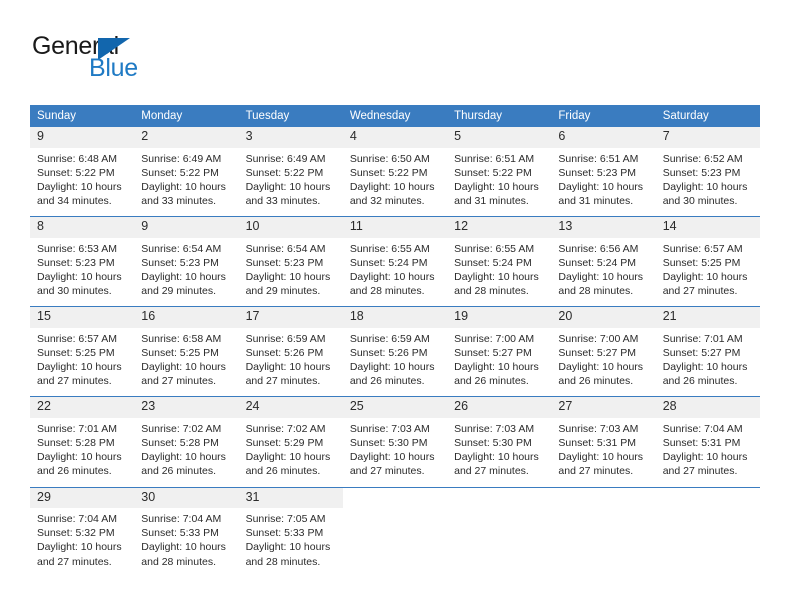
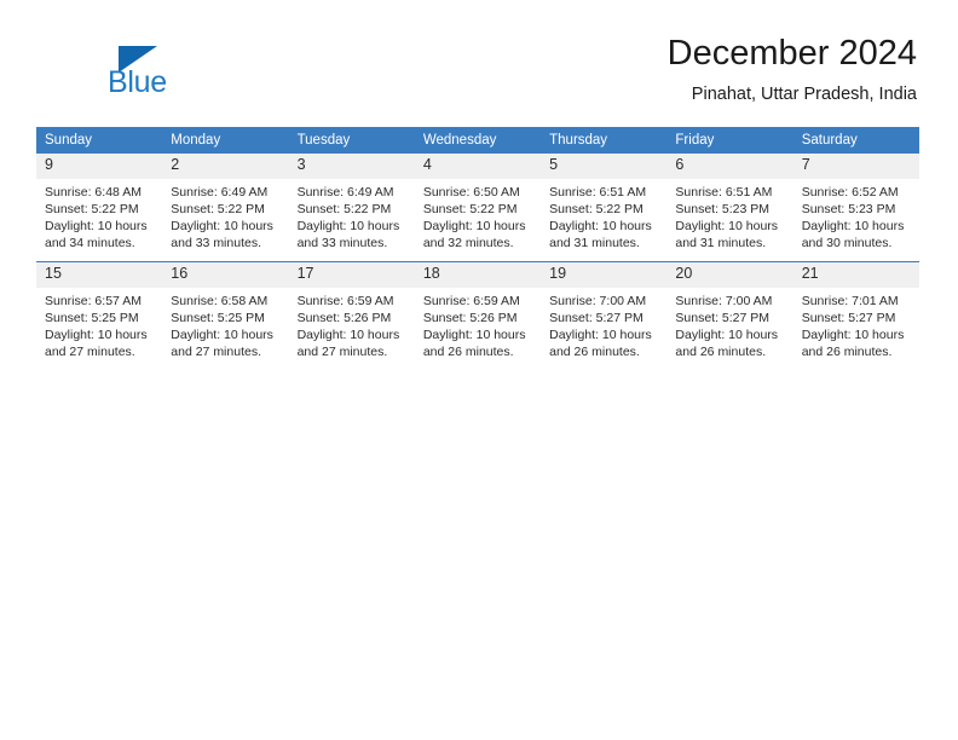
- General
  Blue
+ December 2024
+ Pinahat, Uttar Pradesh, India
  Sunday	Monday	Tuesday	Wednesday	Thursday	Friday	Saturday
  9 Sunrise: 6:48 AM Sunset: 5:22 PM Daylight: 10 hours and 34 minutes.	2 Sunrise: 6:49 AM Sunset: 5:22 PM Daylight: 10 hours and 33 minutes.	3 Sunrise: 6:49 AM Sunset: 5:22 PM Daylight: 10 hours and 33 minutes.	4 Sunrise: 6:50 AM Sunset: 5:22 PM Daylight: 10 hours and 32 minutes.	5 Sunrise: 6:51 AM Sunset: 5:22 PM Daylight: 10 hours and 31 minutes.	6 Sunrise: 6:51 AM Sunset: 5:23 PM Daylight: 10 hours and 31 minutes.	7 Sunrise: 6:52 AM Sunset: 5:23 PM Daylight: 10 hours and 30 minutes.
- 8 Sunrise: 6:53 AM Sunset: 5:23 PM Daylight: 10 hours and 30 minutes.	9 Sunrise: 6:54 AM Sunset: 5:23 PM Daylight: 10 hours and 29 minutes.	10 Sunrise: 6:54 AM Sunset: 5:23 PM Daylight: 10 hours and 29 minutes.	11 Sunrise: 6:55 AM Sunset: 5:24 PM Daylight: 10 hours and 28 minutes.	12 Sunrise: 6:55 AM Sunset: 5:24 PM Daylight: 10 hours and 28 minutes.	13 Sunrise: 6:56 AM Sunset: 5:24 PM Daylight: 10 hours and 28 minutes.	14 Sunrise: 6:57 AM Sunset: 5:25 PM Daylight: 10 hours and 27 minutes.
  15 Sunrise: 6:57 AM Sunset: 5:25 PM Daylight: 10 hours and 27 minutes.	16 Sunrise: 6:58 AM Sunset: 5:25 PM Daylight: 10 hours and 27 minutes.	17 Sunrise: 6:59 AM Sunset: 5:26 PM Daylight: 10 hours and 27 minutes.	18 Sunrise: 6:59 AM Sunset: 5:26 PM Daylight: 10 hours and 26 minutes.	19 Sunrise: 7:00 AM Sunset: 5:27 PM Daylight: 10 hours and 26 minutes.	20 Sunrise: 7:00 AM Sunset: 5:27 PM Daylight: 10 hours and 26 minutes.	21 Sunrise: 7:01 AM Sunset: 5:27 PM Daylight: 10 hours and 26 minutes.
- 22 Sunrise: 7:01 AM Sunset: 5:28 PM Daylight: 10 hours and 26 minutes.	23 Sunrise: 7:02 AM Sunset: 5:28 PM Daylight: 10 hours and 26 minutes.	24 Sunrise: 7:02 AM Sunset: 5:29 PM Daylight: 10 hours and 26 minutes.	25 Sunrise: 7:03 AM Sunset: 5:30 PM Daylight: 10 hours and 27 minutes.	26 Sunrise: 7:03 AM Sunset: 5:30 PM Daylight: 10 hours and 27 minutes.	27 Sunrise: 7:03 AM Sunset: 5:31 PM Daylight: 10 hours and 27 minutes.	28 Sunrise: 7:04 AM Sunset: 5:31 PM Daylight: 10 hours and 27 minutes.
- 29 Sunrise: 7:04 AM Sunset: 5:32 PM Daylight: 10 hours and 27 minutes.	30 Sunrise: 7:04 AM Sunset: 5:33 PM Daylight: 10 hours and 28 minutes.	31 Sunrise: 7:05 AM Sunset: 5:33 PM Daylight: 10 hours and 28 minutes.
